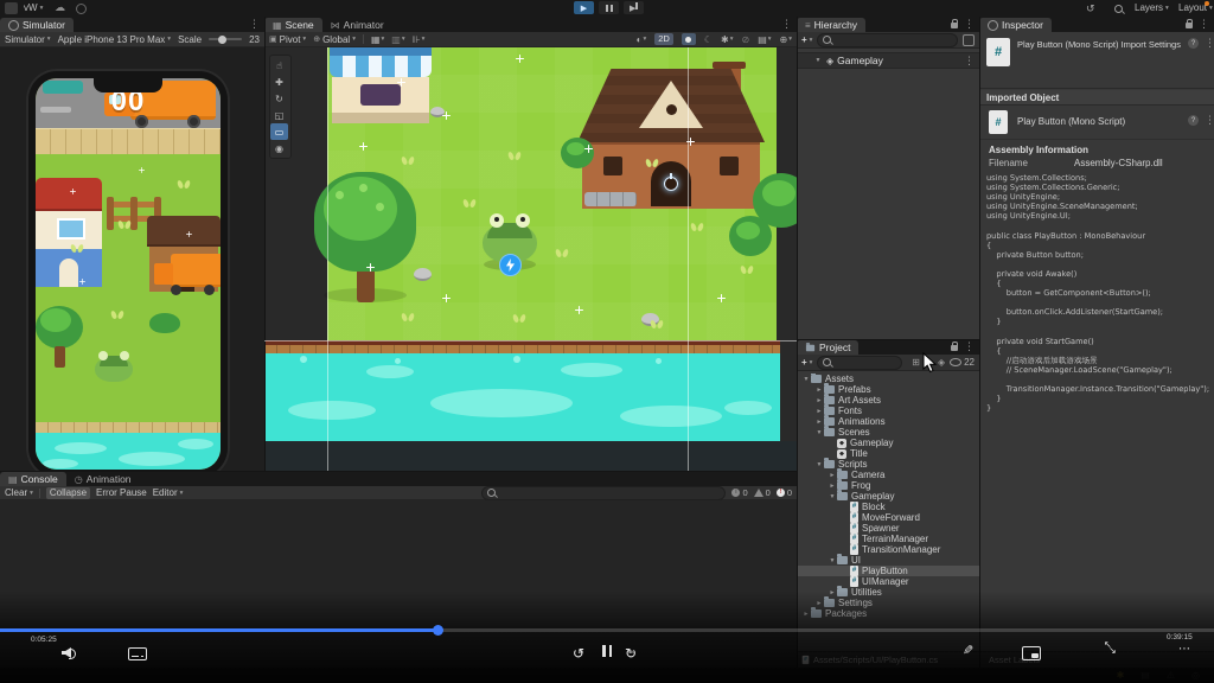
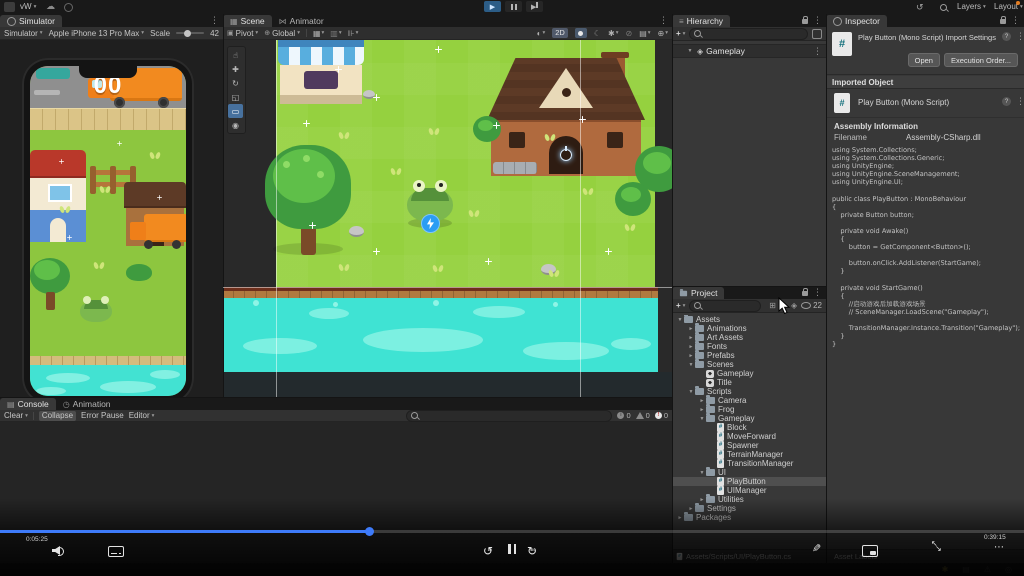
  vW
  ☁
  ↺
  Layers
  Layout
  Simulator
  ⋮
  Simulator
  Apple iPhone 13 Pro Max
  Scale
- 23
+ 42
  00
  ▦
  Scene
  ⋈
  Animator
  ⋮
  Pivot
  Global
  ▦
  ▥
  ⊪
  ◐
  2D
  ☾
  ✱
  ⊘
  ▤
  ⊕
  ☝
  ✚
  ↻
  ◱
  ▭
  ◉
  ≡
  Hierarchy
  ⋮
  +
  ◈
  Gameplay
  ⋮
  Project
  ⋮
  +
  ⊞
  ◈
  22
  Assets
- Prefabs
+ Animations
  Art Assets
  Fonts
- Animations
+ Prefabs
  Scenes
  Gameplay
  Title
  Scripts
  Camera
  Frog
  Gameplay
  Block
  MoveForward
  Spawner
  TerrainManager
  TransitionManager
  UI
  PlayButton
  UIManager
  Inspector
  ⋮
  #
  Play Button (Mono Script) Import Settings
  ⋮
+ Open
+ Execution Order...
  Imported Object
  #
  Play Button (Mono Script)
  ⋮
  Assembly Information
  Filename
  Assembly-CSharp.dll
  using System.Collections;
  using System.Collections.Generic;
  using UnityEngine;
  using UnityEngine.SceneManagement;
  using UnityEngine.UI;
  public class PlayButton : MonoBehaviour
  {
  private Button button;
  private void Awake()
  {
  button = GetComponent<Button>();
  button.onClick.AddListener(StartGame);
  }
  private void StartGame()
  {
  //启动游戏后加载游戏场景
  // SceneManager.LoadScene("Gameplay");
  TransitionManager.Instance.Transition("Gameplay");
  }
  }
  ▤
  Console
  ◷
  Animation
  Clear
  Collapse
  Error Pause
  Editor
  0
  0
  0
  ↺
  ↻
  ↖
  ↘
  ⋯
